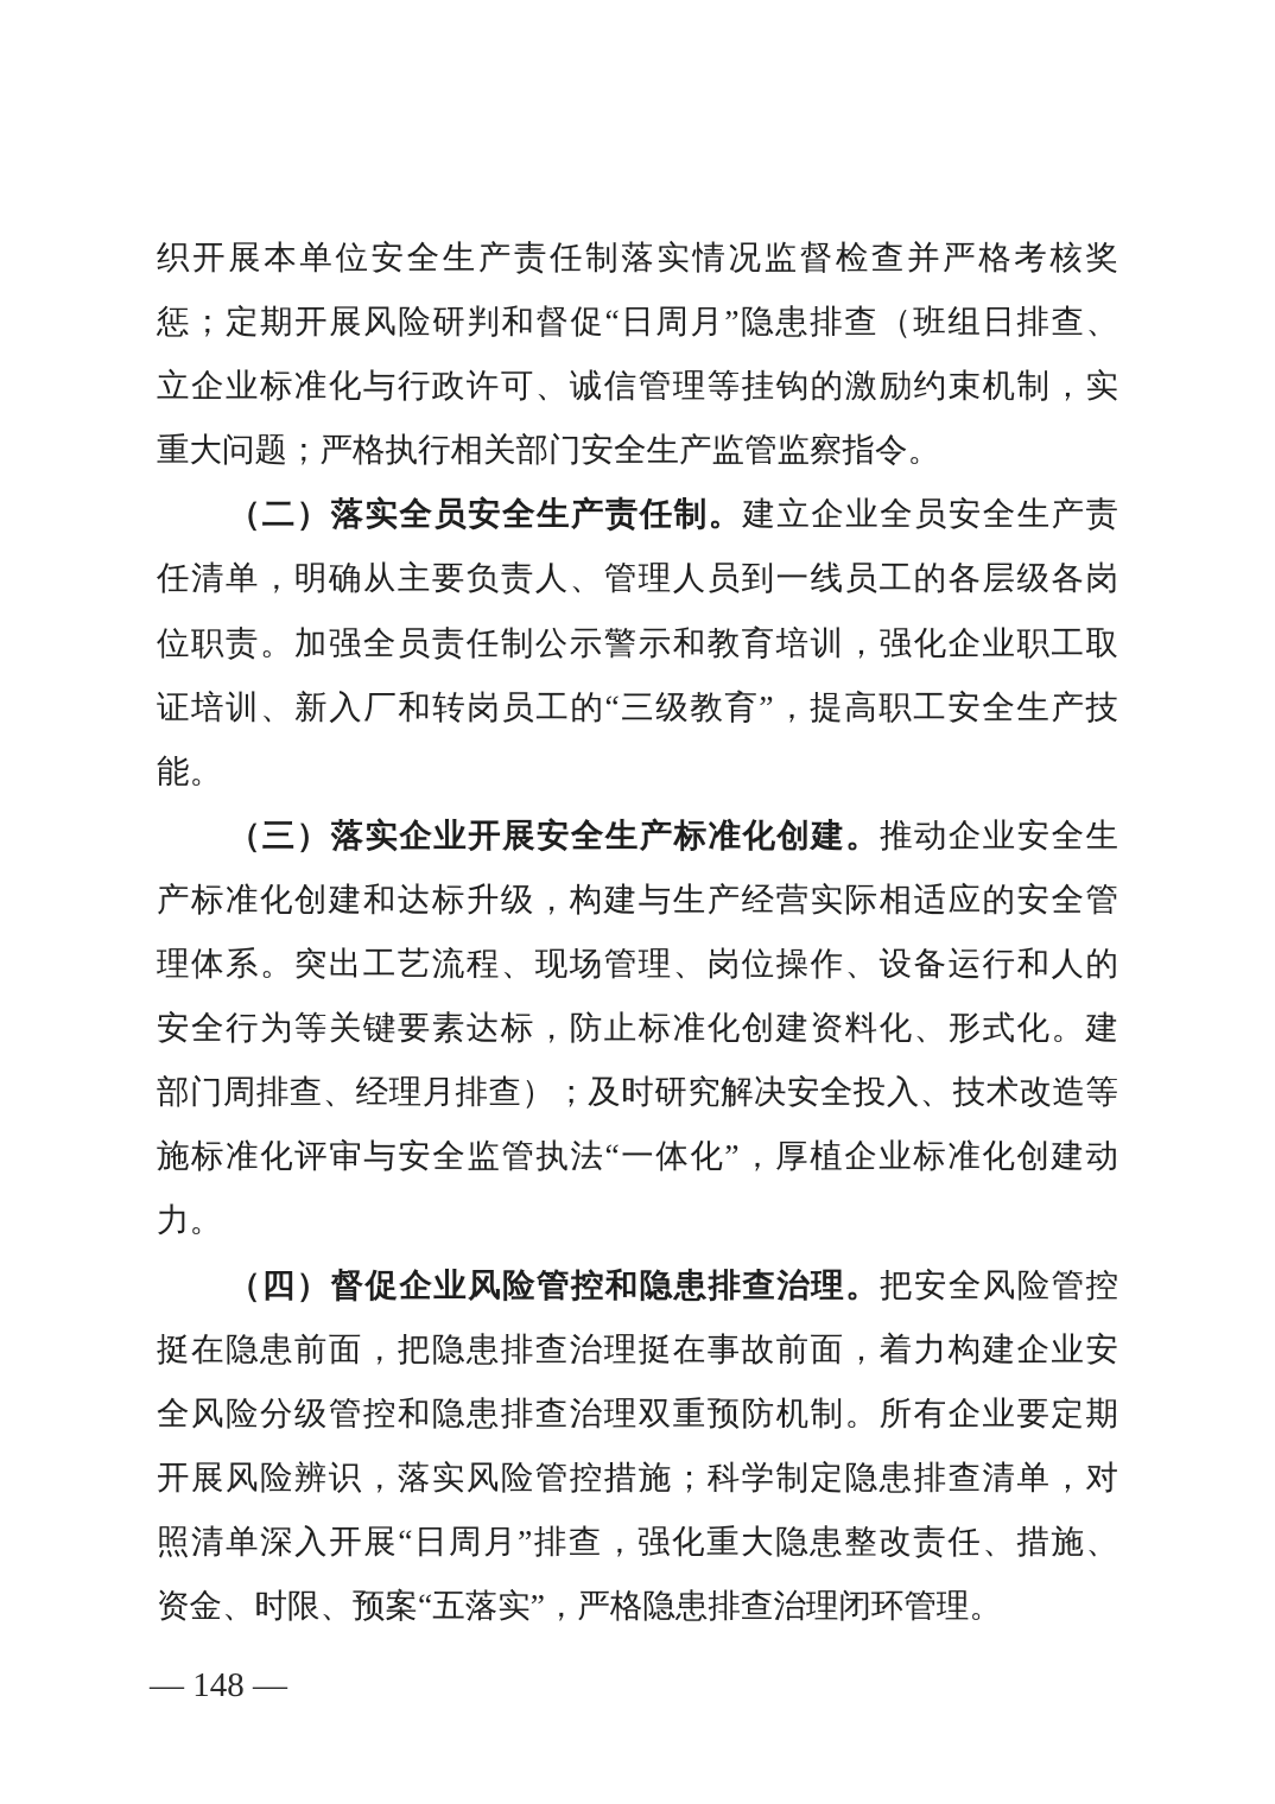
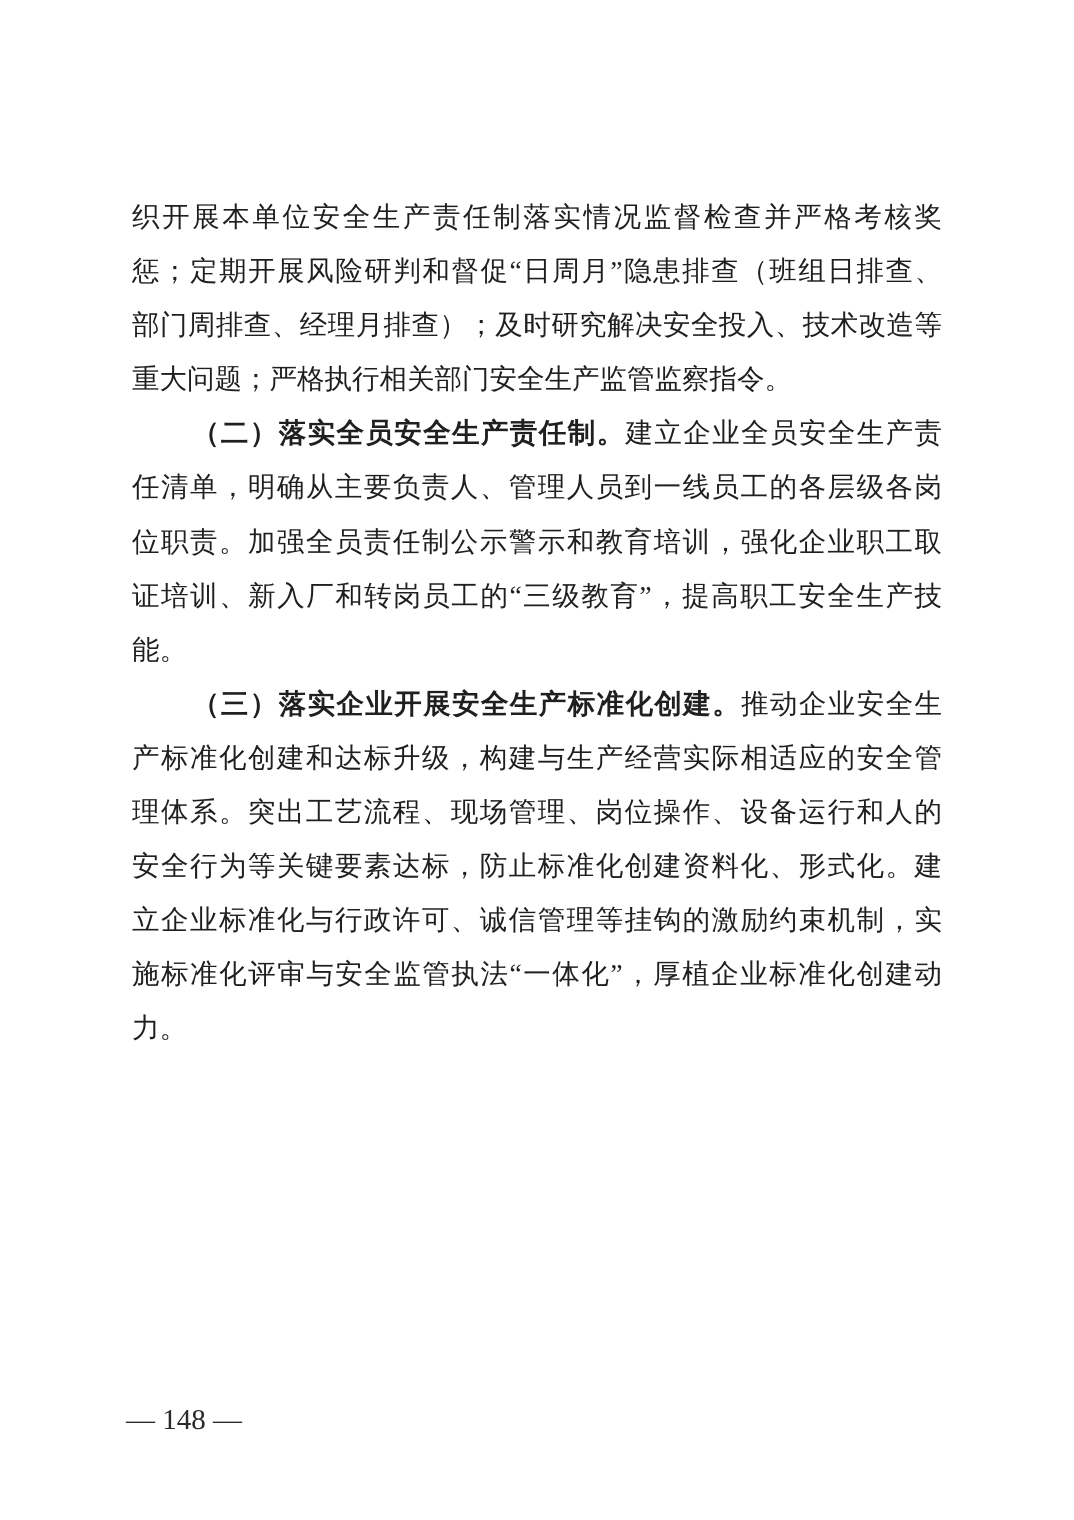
  织开展本单位安全生产责任制落实情况监督检查并严格考核奖
  惩；定期开展风险研判和督促“日周月”隐患排查（班组日排查、
- 立企业标准化与行政许可、诚信管理等挂钩的激励约束机制，实
+ 部门周排查、经理月排查）；及时研究解决安全投入、技术改造等
  重大问题；严格执行相关部门安全生产监管监察指令。
  （二）落实全员安全生产责任制。建立企业全员安全生产责
  任清单，明确从主要负责人、管理人员到一线员工的各层级各岗
  位职责。加强全员责任制公示警示和教育培训，强化企业职工取
  证培训、新入厂和转岗员工的“三级教育”，提高职工安全生产技
  能。
  （三）落实企业开展安全生产标准化创建。推动企业安全生
  产标准化创建和达标升级，构建与生产经营实际相适应的安全管
  理体系。突出工艺流程、现场管理、岗位操作、设备运行和人的
  安全行为等关键要素达标，防止标准化创建资料化、形式化。建
- 部门周排查、经理月排查）；及时研究解决安全投入、技术改造等
+ 立企业标准化与行政许可、诚信管理等挂钩的激励约束机制，实
  施标准化评审与安全监管执法“一体化”，厚植企业标准化创建动
  力。
- （四）督促企业风险管控和隐患排查治理。把安全风险管控
- 挺在隐患前面，把隐患排查治理挺在事故前面，着力构建企业安
- 全风险分级管控和隐患排查治理双重预防机制。所有企业要定期
- 开展风险辨识，落实风险管控措施；科学制定隐患排查清单，对
- 照清单深入开展“日周月”排查，强化重大隐患整改责任、措施、
- 资金、时限、预案“五落实”，严格隐患排查治理闭环管理。
  — 148 —
